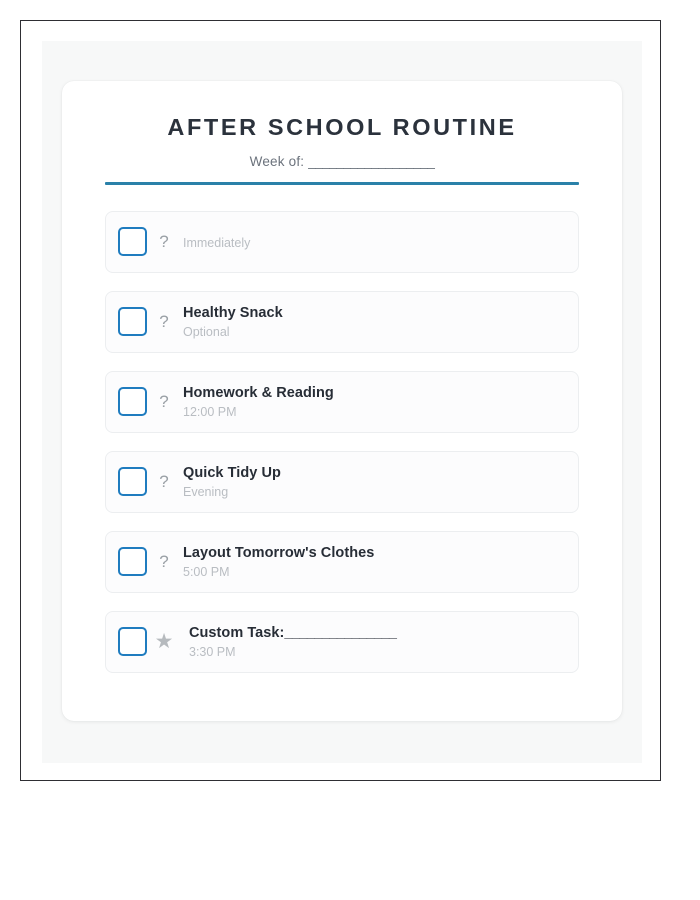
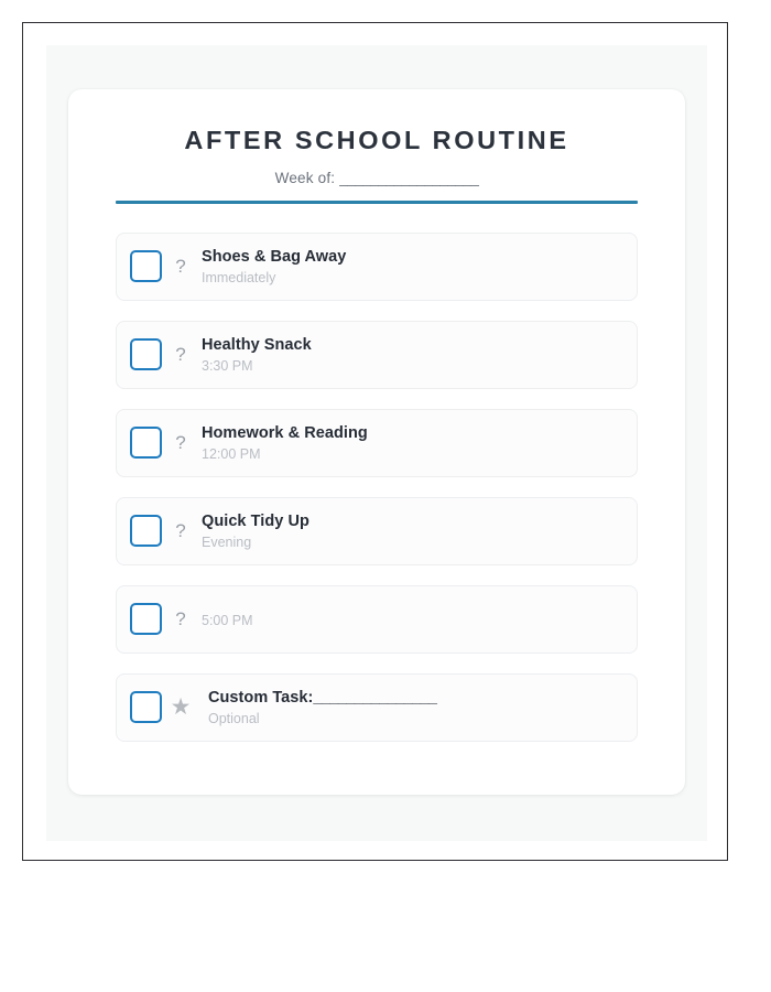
  AFTER SCHOOL ROUTINE
  Week of: __________________
  ?
+ Shoes & Bag Away
  Immediately
  ?
  Healthy Snack
- Optional
+ 3:30 PM
  ?
  Homework & Reading
  12:00 PM
  ?
  Quick Tidy Up
  Evening
  ?
- Layout Tomorrow's Clothes
  5:00 PM
  ★
  Custom Task:_______________
- 3:30 PM
+ Optional
